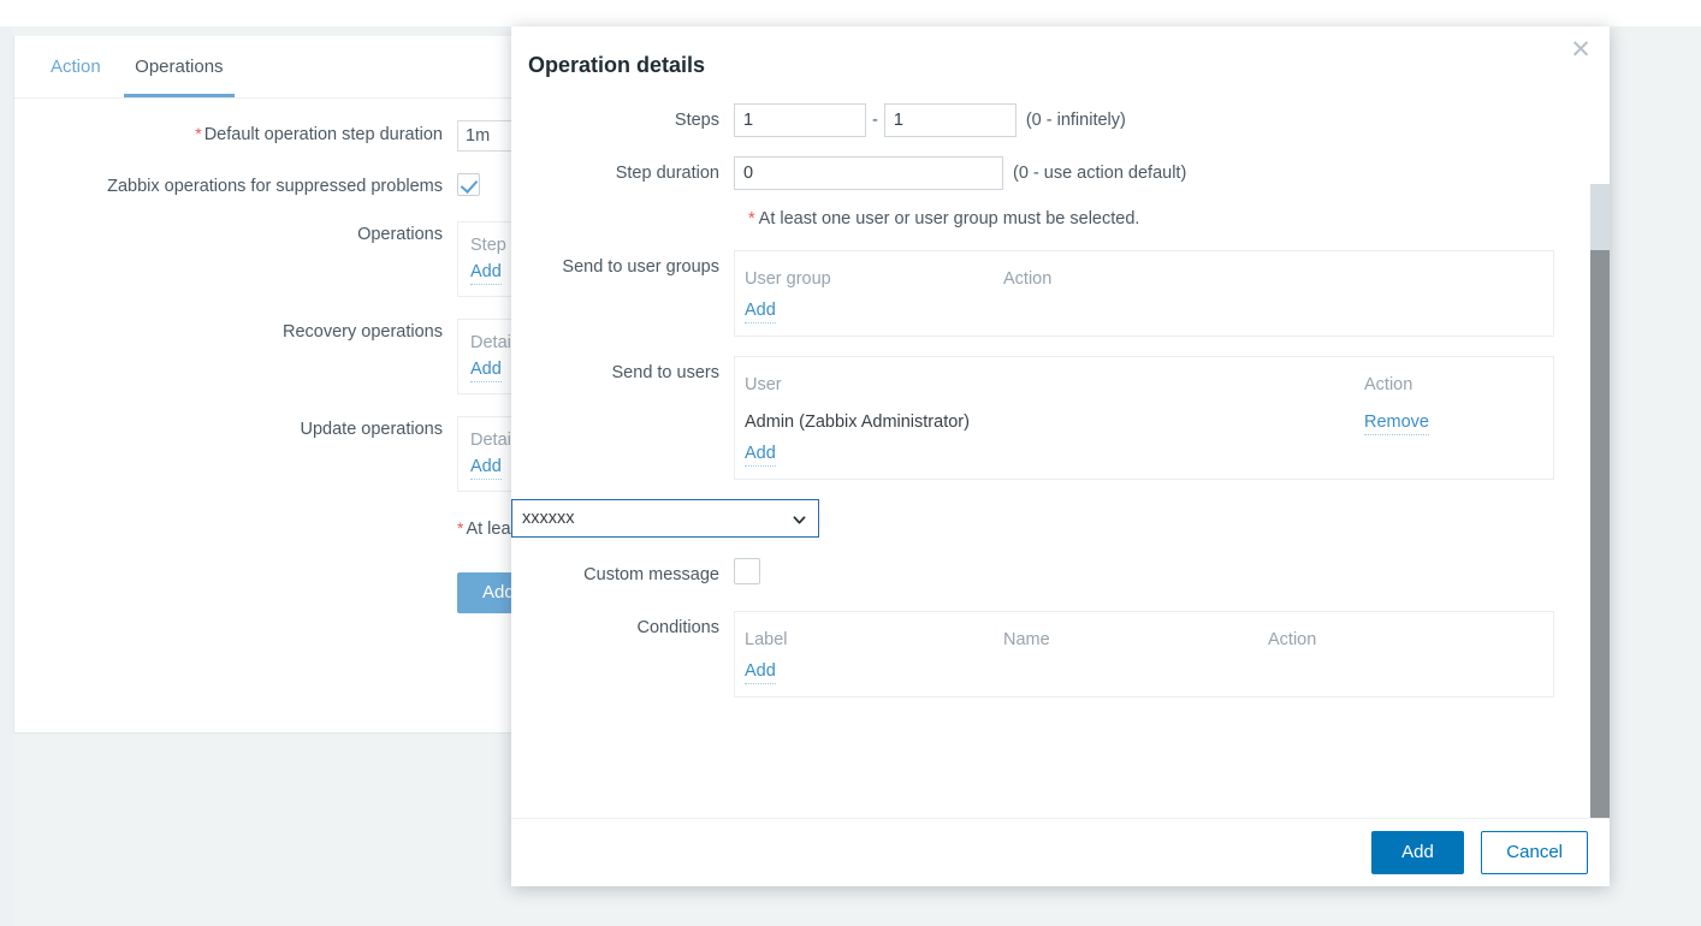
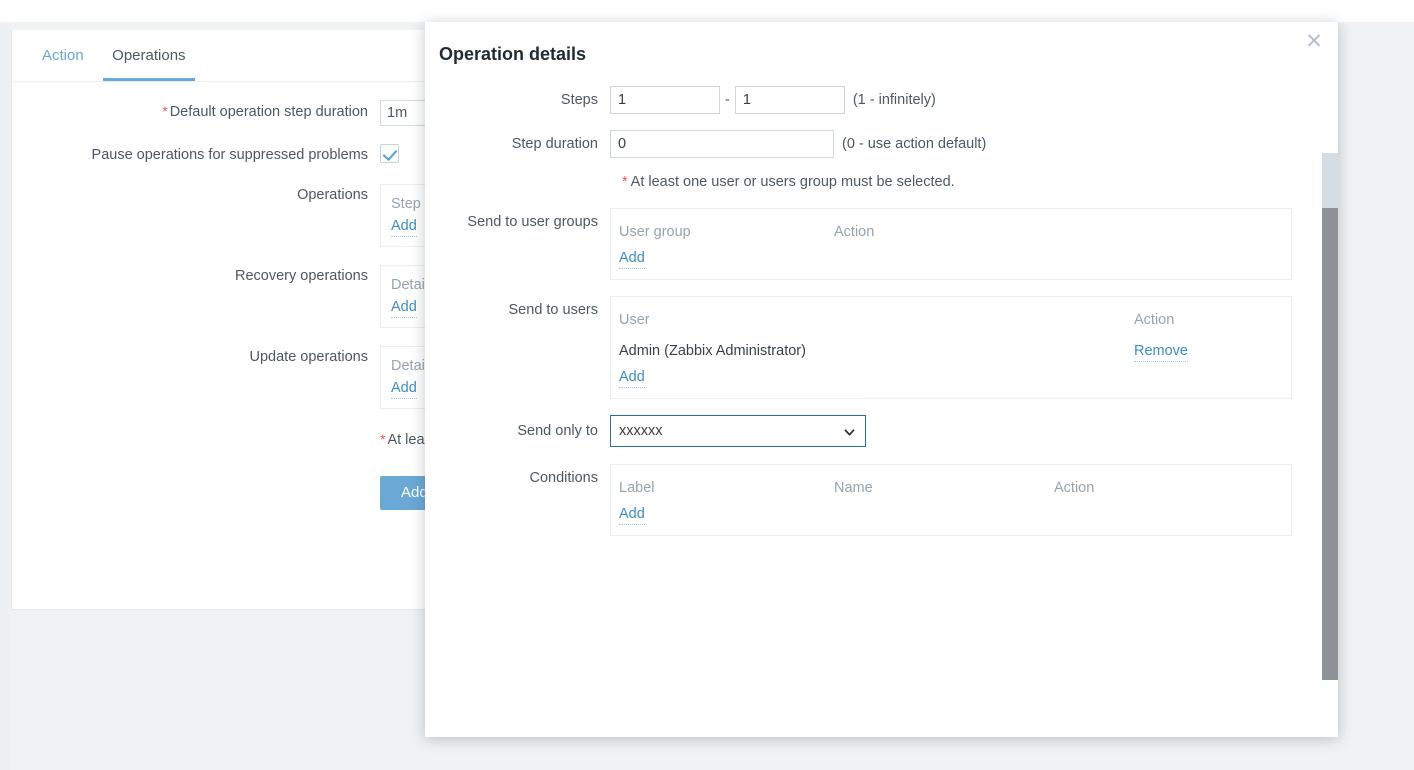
  Action Operations
  * Default operation step duration
  1m
- Zabbix operations for suppressed problems
+ Pause operations for suppressed problems
  Operations
  Step
  Add
  Recovery operations
  Detai
  Add
  Update operations
  Detai
  Add
  Add
  Operation details
  ✕
  Steps
  1
  -
  1
- (0 - infinitely)
+ (1 - infinitely)
  Step duration
  0
  (0 - use action default)
- * At least one user or user group must be selected.
+ * At least one user or users group must be selected.
  Send to user groups
  User group
  Action
  Add
  Send to users
  User
  Action
  Admin (Zabbix Administrator)
  Remove
  Add
+ Send only to
  xxxxxx
- Custom message
  Conditions
  Label
  Name
  Action
  Add
- Add Cancel
